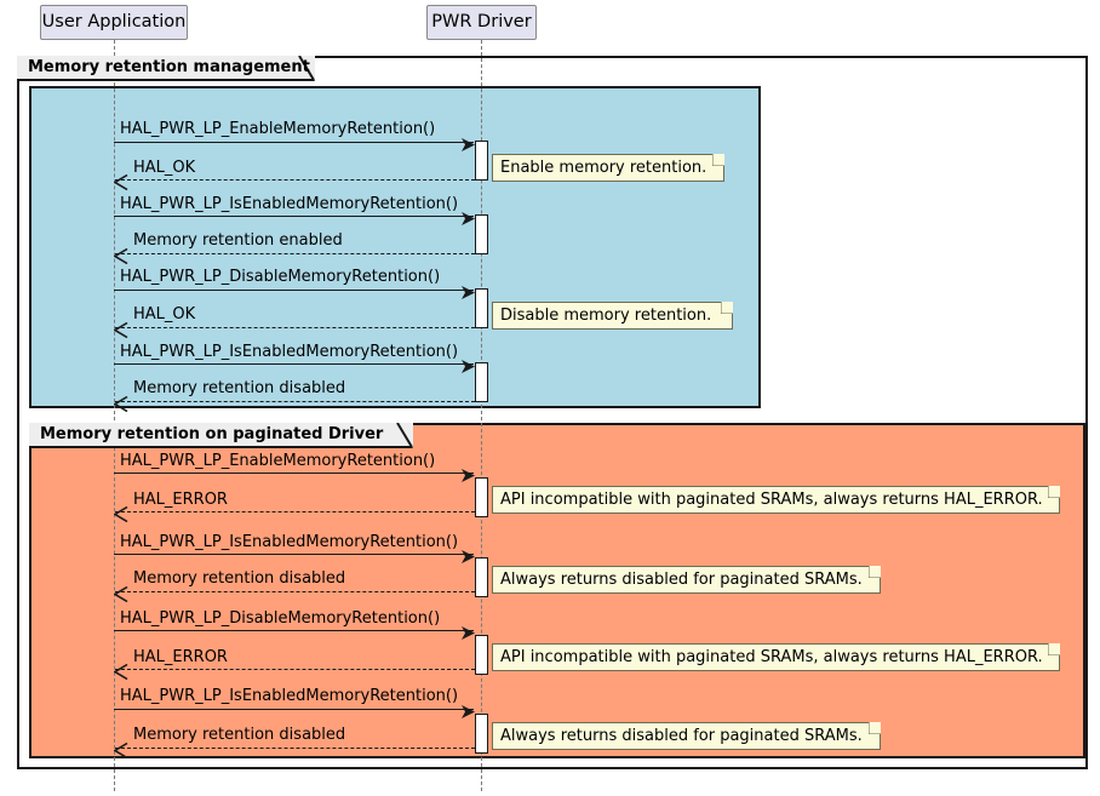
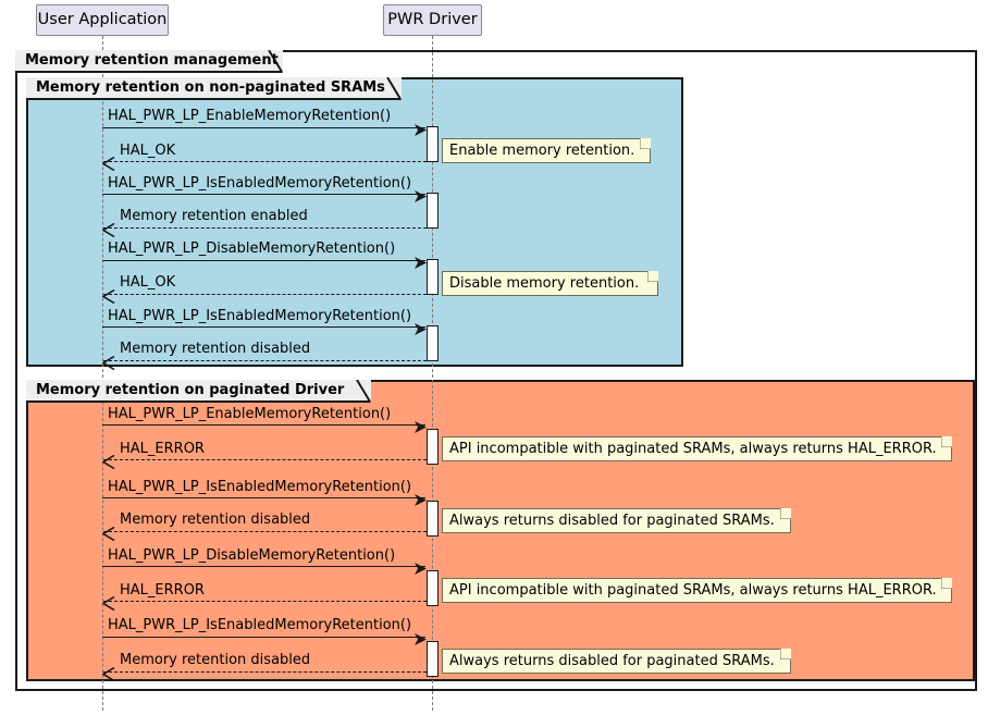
  Memory retention management
+ Memory retention on non-paginated SRAMs
  Memory retention on paginated Driver
  User Application
  PWR Driver
  HAL_PWR_LP_EnableMemoryRetention()
  HAL_OK
  HAL_PWR_LP_IsEnabledMemoryRetention()
  Memory retention enabled
  HAL_PWR_LP_DisableMemoryRetention()
  HAL_OK
  HAL_PWR_LP_IsEnabledMemoryRetention()
  Memory retention disabled
  HAL_PWR_LP_EnableMemoryRetention()
  HAL_ERROR
  HAL_PWR_LP_IsEnabledMemoryRetention()
  Memory retention disabled
  HAL_PWR_LP_DisableMemoryRetention()
  HAL_ERROR
  HAL_PWR_LP_IsEnabledMemoryRetention()
  Memory retention disabled
  Enable memory retention.
  Disable memory retention.
  API incompatible with paginated SRAMs, always returns HAL_ERROR.
  Always returns disabled for paginated SRAMs.
  API incompatible with paginated SRAMs, always returns HAL_ERROR.
  Always returns disabled for paginated SRAMs.
